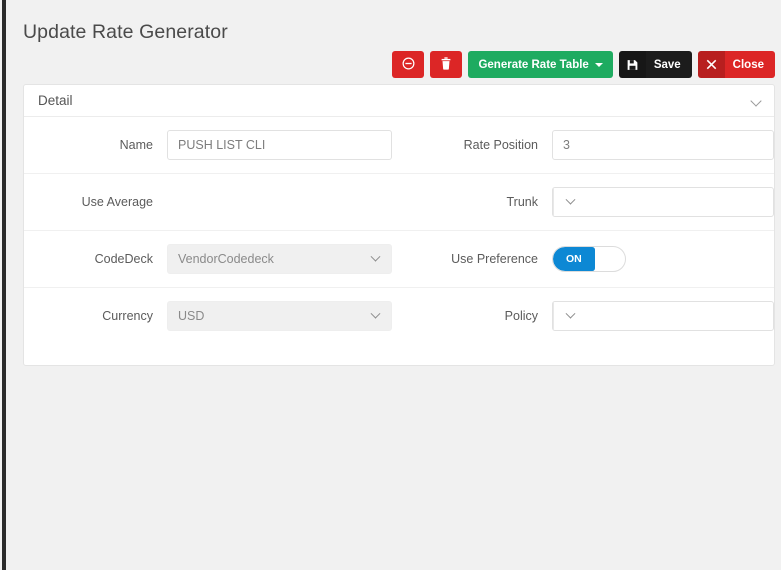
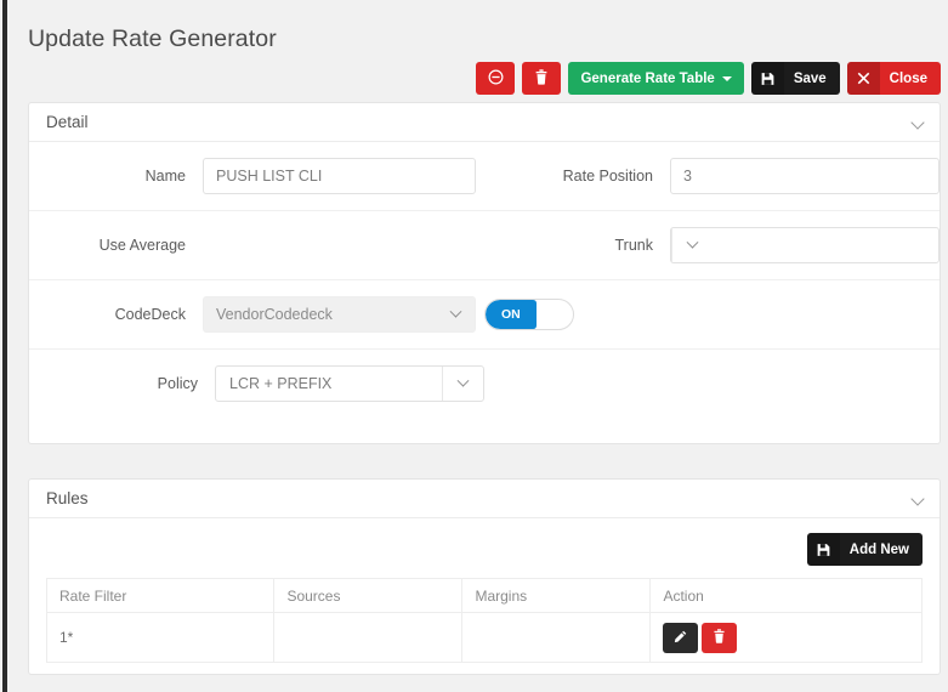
  Update Rate Generator
  Generate Rate Table
  Save
  Close
  Detail
  Name
  PUSH LIST CLI
  Rate Position
  3
  Use Average
  Trunk
  CodeDeck
  VendorCodedeck
- Use Preference
  ON
- Currency
- USD
  Policy
+ LCR + PREFIX
+ Rules
+ Add New
+ Rate Filter	Sources	Margins	Action
+ 1*
